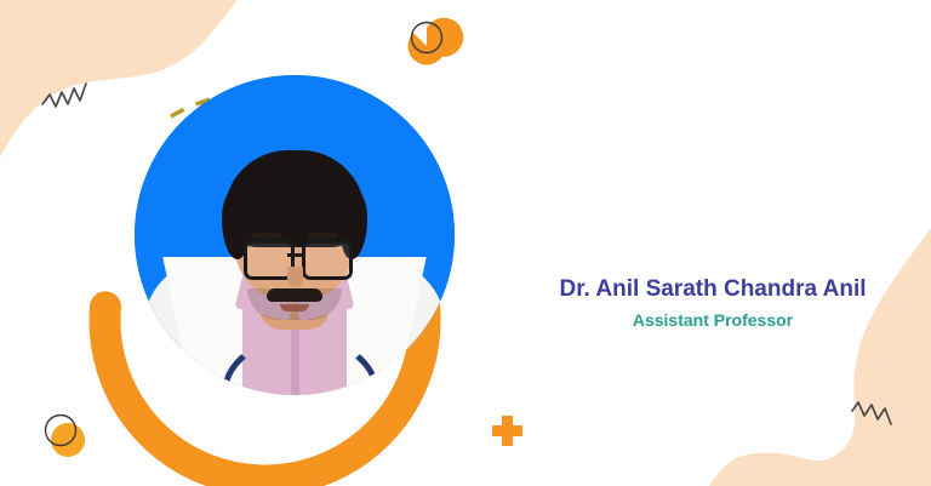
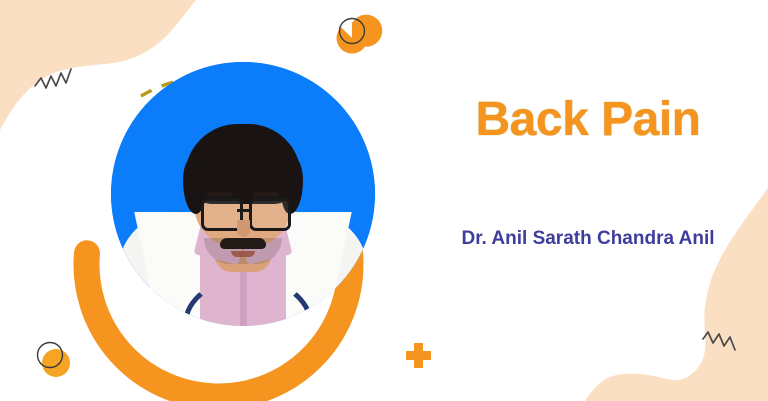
+ Back Pain
  Dr. Anil Sarath Chandra Anil
- Assistant Professor
